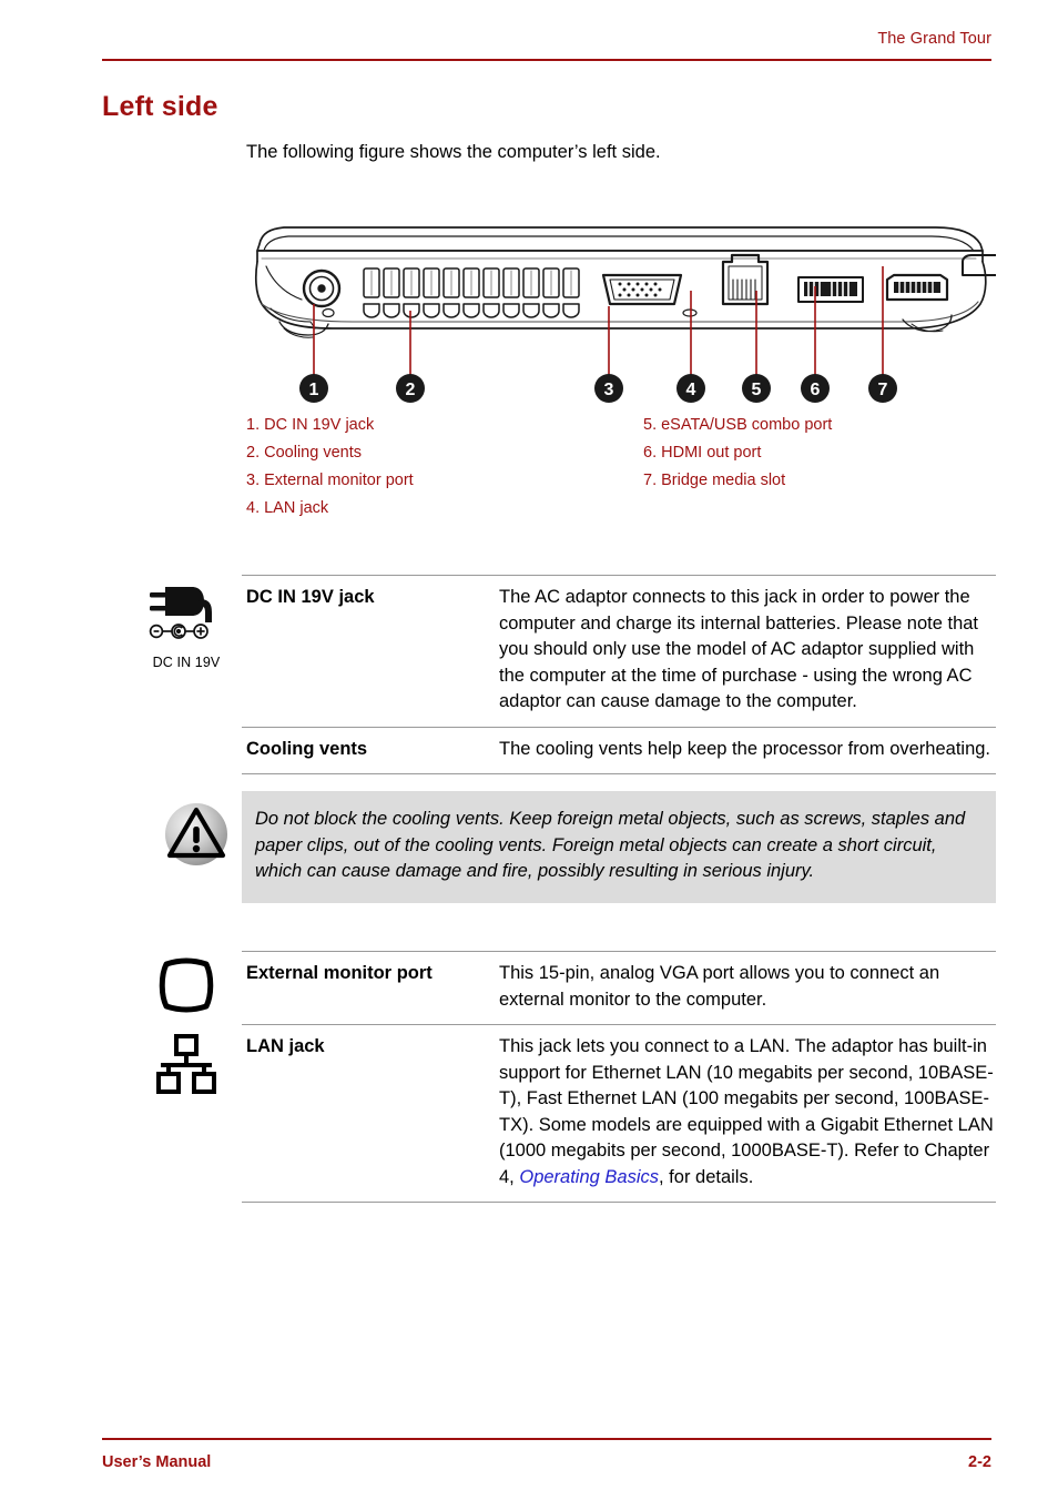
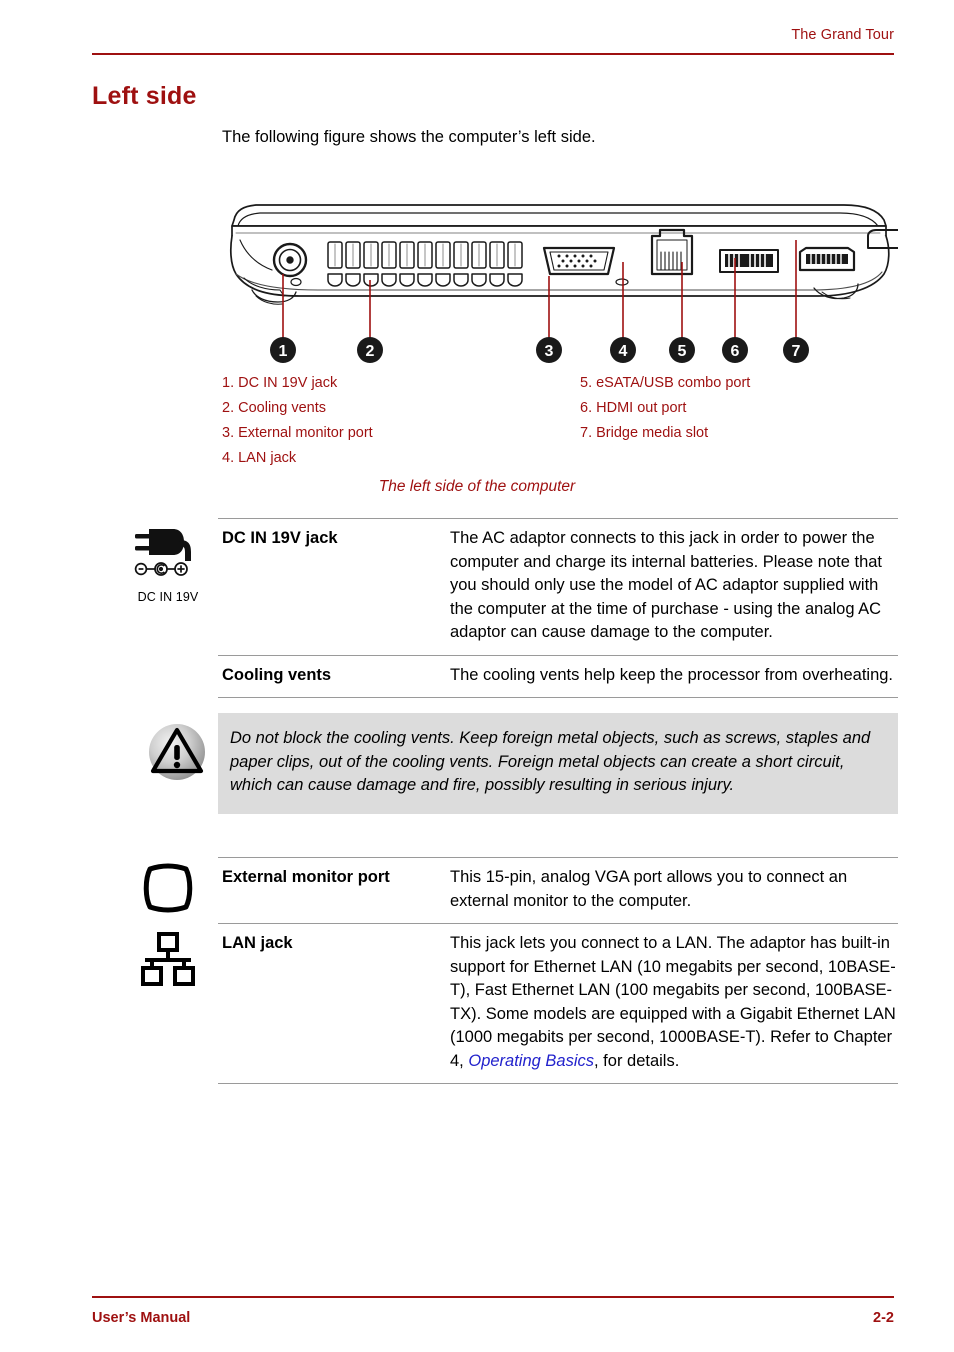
  The Grand Tour
  Left side
  The following figure shows the computer’s left side.
  1
  2
  3
  4
  5
  6
  7
  1. DC IN 19V jack
  2. Cooling vents
  3. External monitor port
  4. LAN jack
  5. eSATA/USB combo port
  6. HDMI out port
  7. Bridge media slot
+ The left side of the computer
  DC IN 19V
  DC IN 19V jack
- The AC adaptor connects to this jack in order to power the computer and charge its internal batteries. Please note that you should only use the model of AC adaptor supplied with the computer at the time of purchase - using the wrong AC adaptor can cause damage to the computer.
+ The AC adaptor connects to this jack in order to power the computer and charge its internal batteries. Please note that you should only use the model of AC adaptor supplied with the computer at the time of purchase - using the analog AC adaptor can cause damage to the computer.
  Cooling vents
  The cooling vents help keep the processor from overheating.
  Do not block the cooling vents. Keep foreign metal objects, such as screws, staples and paper clips, out of the cooling vents. Foreign metal objects can create a short circuit, which can cause damage and fire, possibly resulting in serious injury.
  External monitor port
  This 15-pin, analog VGA port allows you to connect an external monitor to the computer.
  LAN jack
  This jack lets you connect to a LAN. The adaptor has built-in support for Ethernet LAN (10 megabits per second, 10BASE-T), Fast Ethernet LAN (100 megabits per second, 100BASE-TX). Some models are equipped with a Gigabit Ethernet LAN (1000 megabits per second, 1000BASE-T). Refer to Chapter 4, Operating Basics, for details.
  User’s Manual
  2-2
